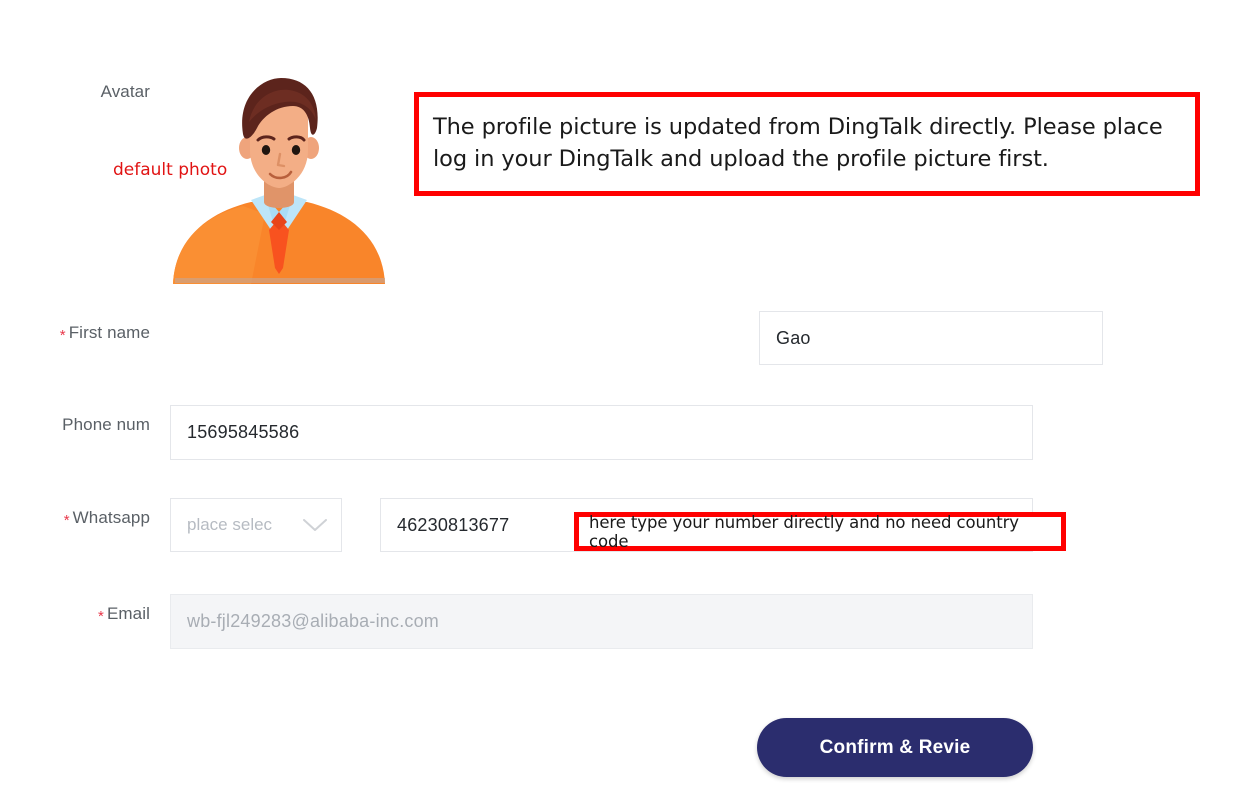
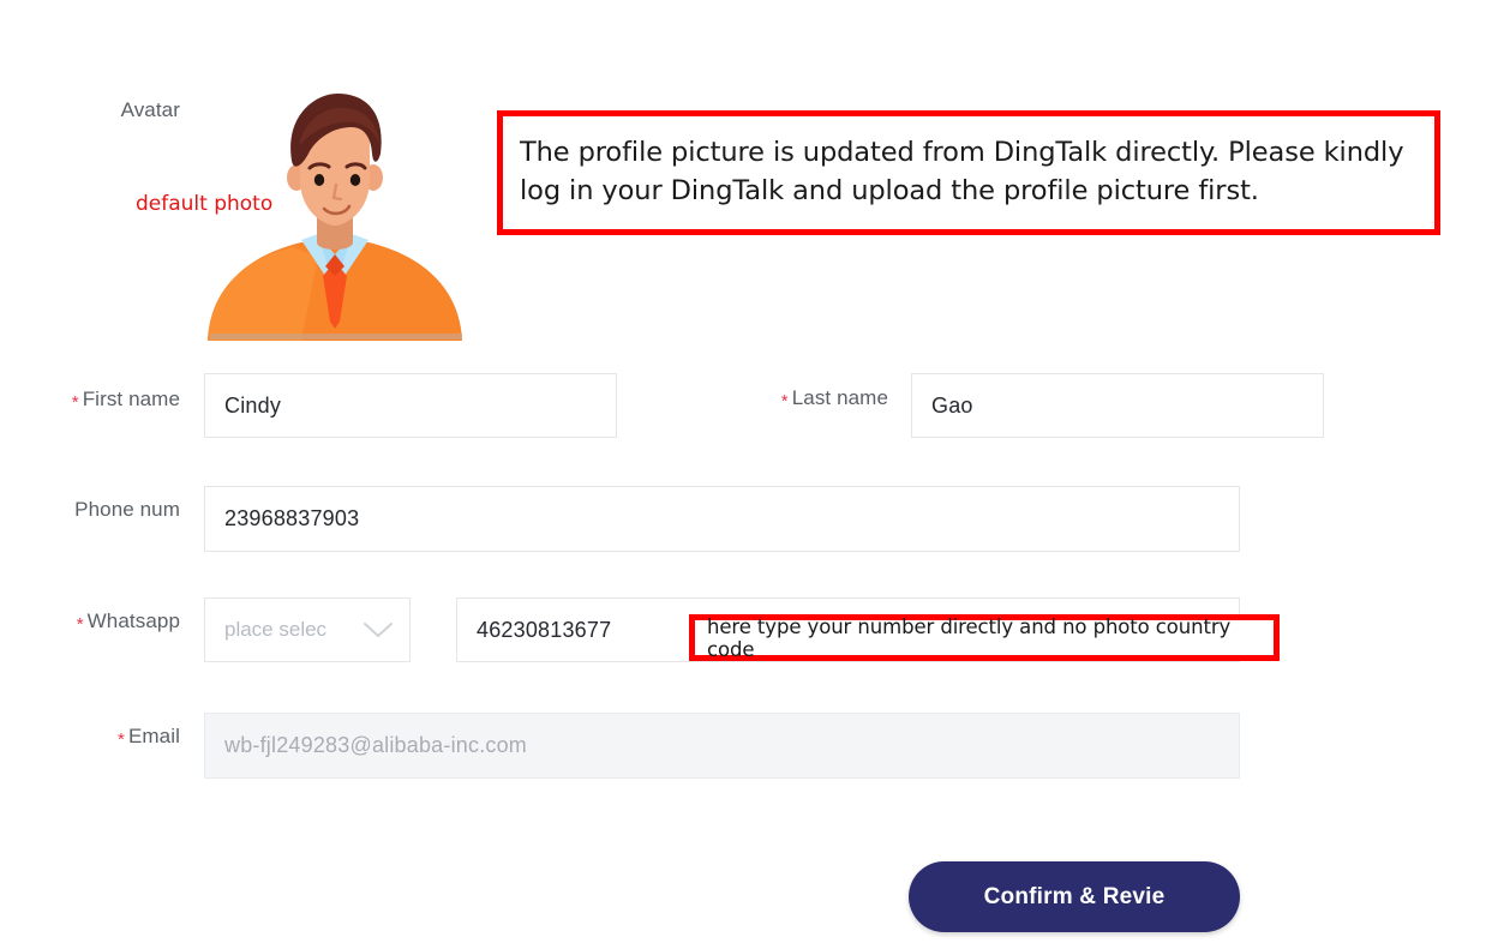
  Avatar
  default photo
- The profile picture is updated from DingTalk directly. Please place log in your DingTalk and upload the profile picture first.
+ The profile picture is updated from DingTalk directly. Please kindly log in your DingTalk and upload the profile picture first.
  * First name
+ Cindy
+ * Last name
  Gao
  Phone num
- 15695845586
+ 23968837903
  * Whatsapp
  place selec
  46230813677
- here type your number directly and no need country code
+ here type your number directly and no photo country code
  * Email
  wb-fjl249283@alibaba-inc.com
  Confirm & Revie
